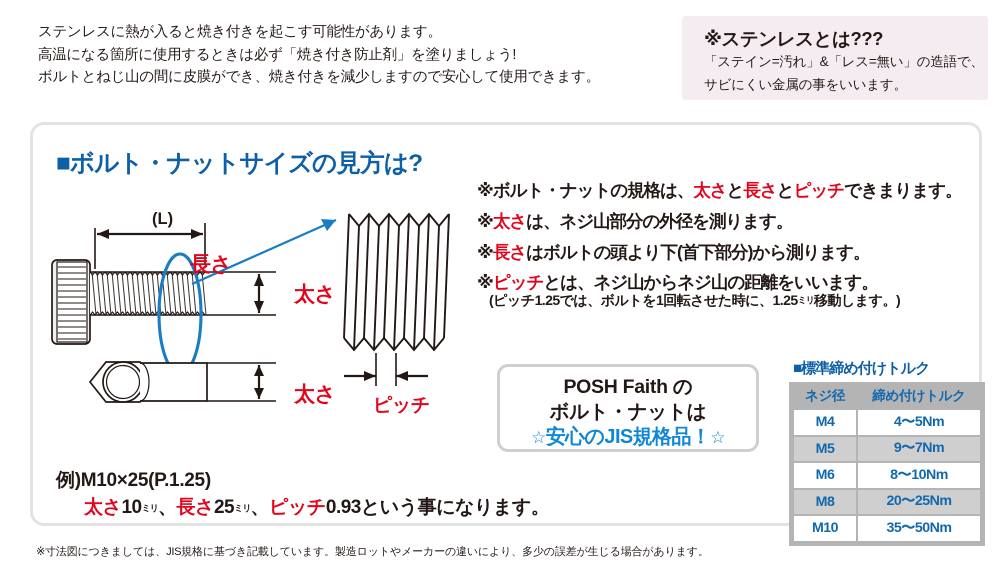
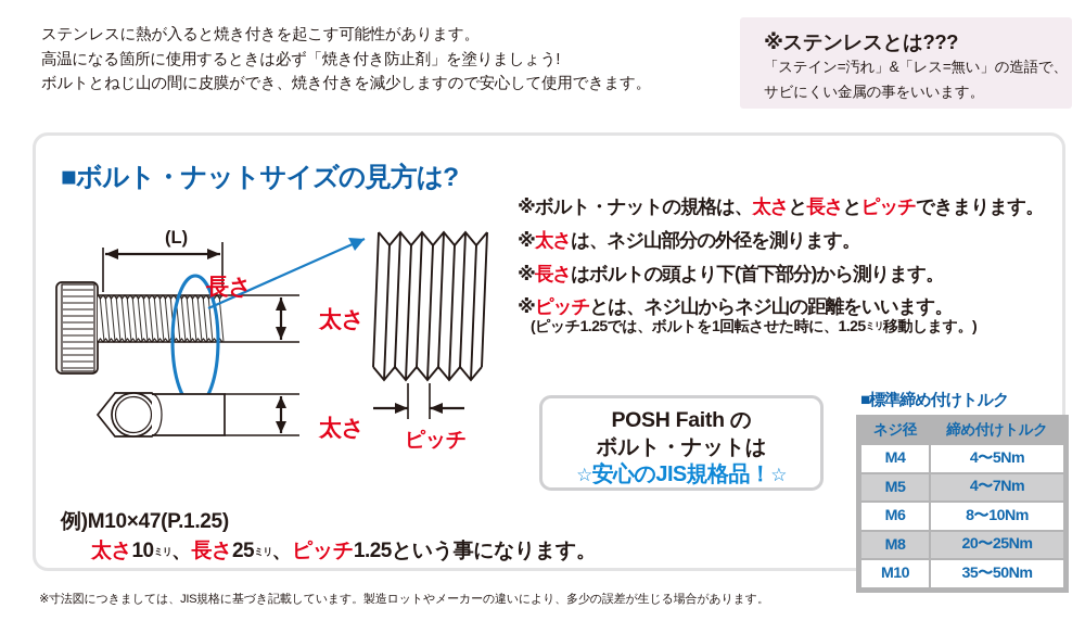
  ステンレスに熱が入ると焼き付きを起こす可能性があります。
  高温になる箇所に使用するときは必ず「焼き付き防止剤」を塗りましょう!
  ボルトとねじ山の間に皮膜ができ、焼き付きを減少しますので安心して使用できます。
  ※ステンレスとは???
  「ステイン=汚れ」&「レス=無い」の造語で、
  サビにくい金属の事をいいます。
  ■ボルト・ナットサイズの見方は?
  (L)
  長さ
  太さ
  太さ
  ピッチ
  ※ボルト・ナットの規格は、太さと長さとピッチできまります。
  ※太さは、ネジ山部分の外径を測ります。
  ※長さはボルトの頭より下(首下部分)から測ります。
  ※ピッチとは、ネジ山からネジ山の距離をいいます。
  (ピッチ1.25では、ボルトを1回転させた時に、1.25ミリ移動します。)
  POSH Faith の
  ボルト・ナットは
  ☆安心のJIS規格品！☆
  ■標準締め付けトルク
  ネジ径	締め付けトルク
  M4	4〜5Nm
- M5	9〜7Nm
+ M5	4〜7Nm
  M6	8〜10Nm
  M8	20〜25Nm
  M10	35〜50Nm
- 例)M10×25(P.1.25)
+ 例)M10×47(P.1.25)
- 太さ10ミリ、長さ25ミリ、ピッチ0.93という事になります。
+ 太さ10ミリ、長さ25ミリ、ピッチ1.25という事になります。
  ※寸法図につきましては、JIS規格に基づき記載しています。製造ロットやメーカーの違いにより、多少の誤差が生じる場合があります。
